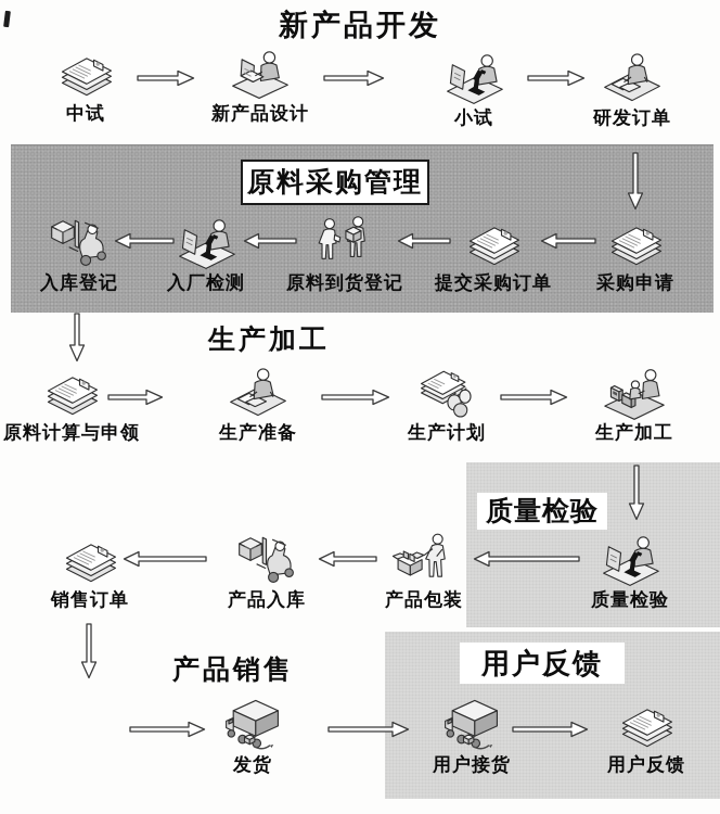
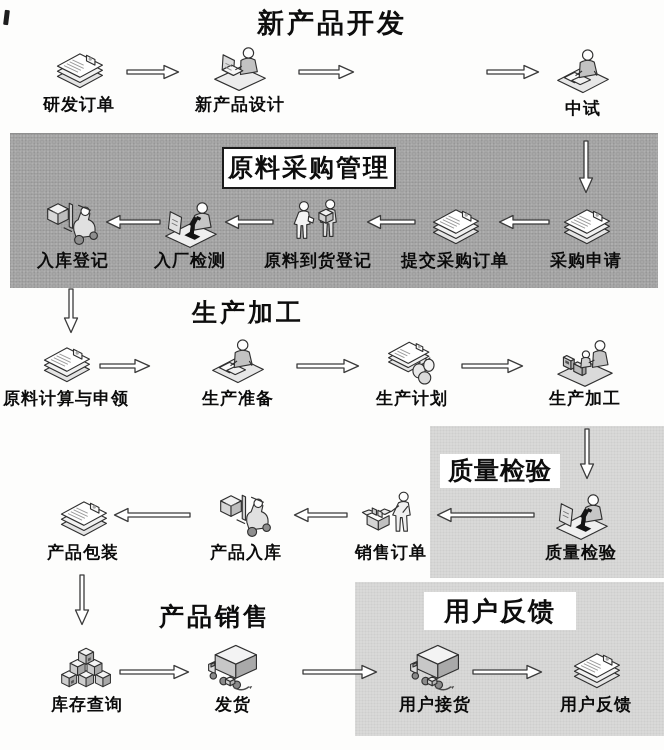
  新产品开发
- 中试
+ 研发订单
  新产品设计
- 小试
- 研发订单
+ 中试
  原料采购管理
  采购申请
  提交采购订单
  原料到货登记
  入厂检测
  入库登记
  生产加工
  原料计算与申领
  生产准备
  生产计划
  生产加工
  质量检验
  质量检验
- 产品包装
+ 销售订单
  产品入库
- 销售订单
+ 产品包装
  产品销售
  用户反馈
+ 库存查询
  发货
  用户接货
  用户反馈
